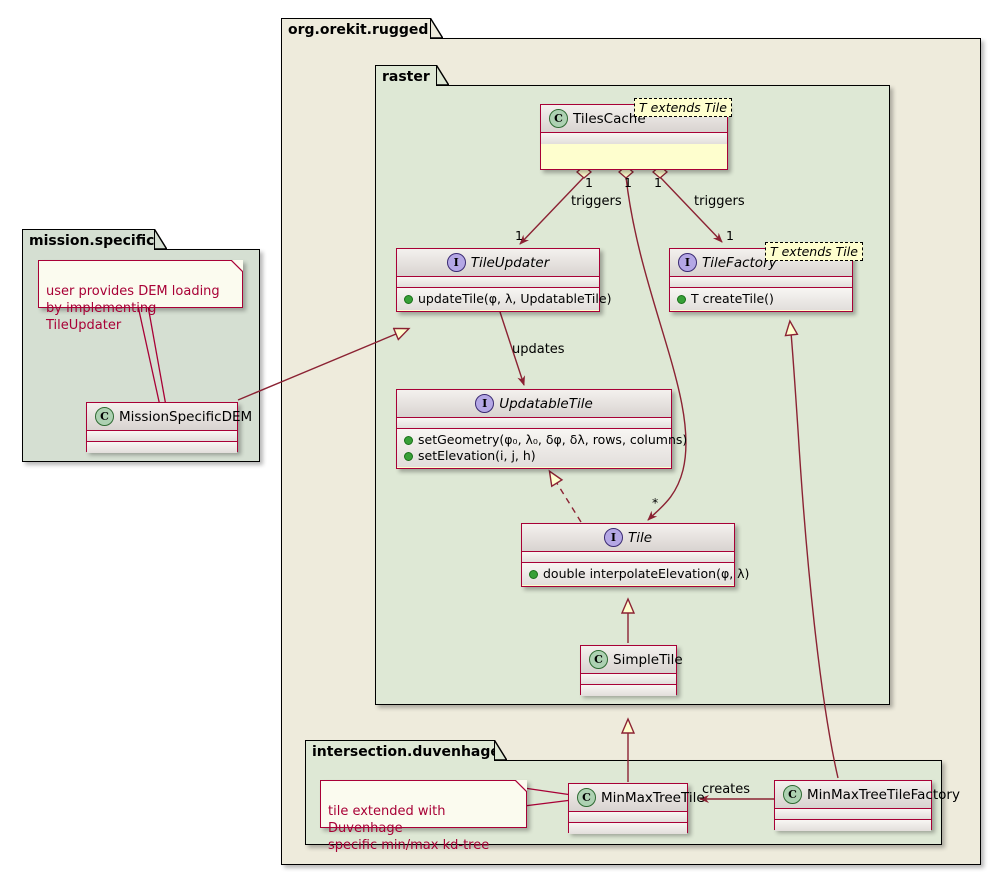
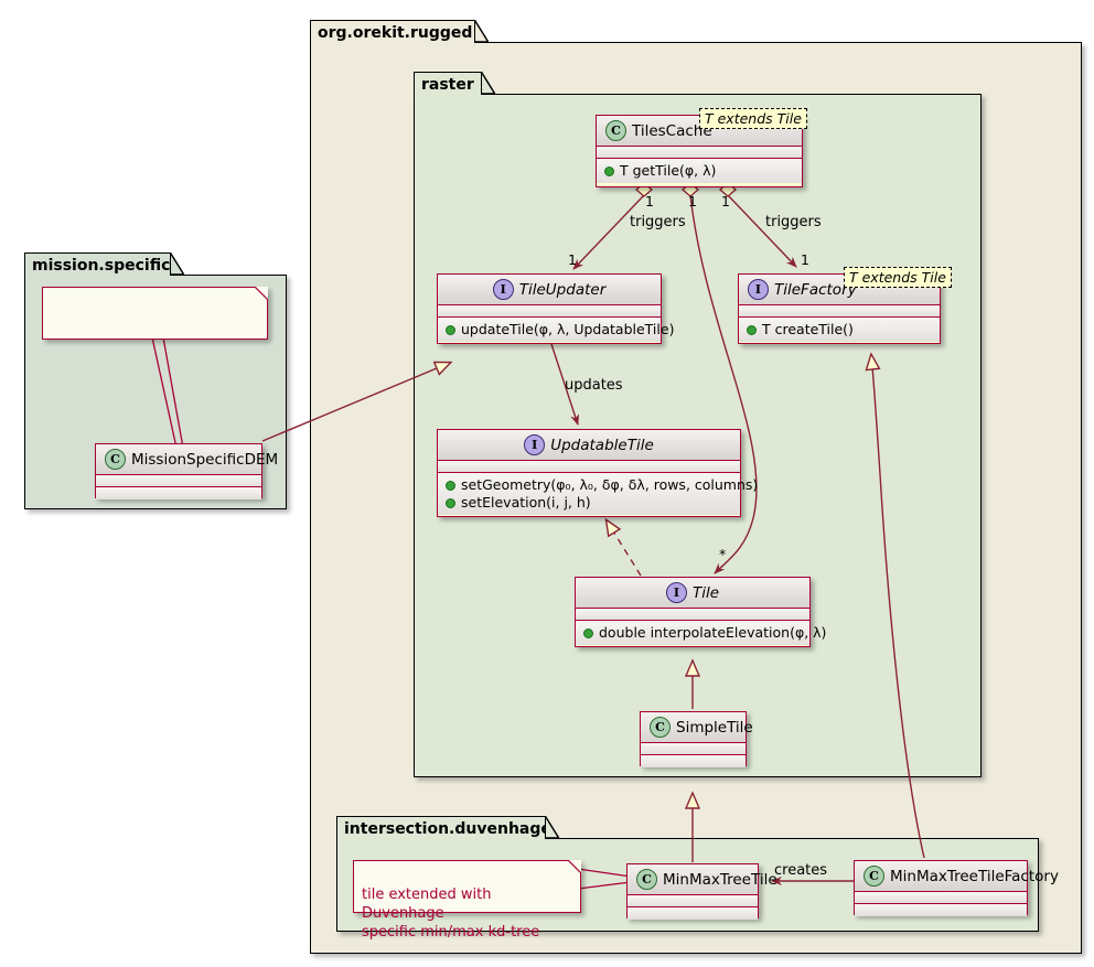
  org.orekit.rugged
  raster
  mission.specific
  intersection.duvenhag
  1
  1
  1
  triggers
  triggers
  1
  1
  *
  updates
  creates
  C
  TilesCache
+ T getTile(φ, λ)
  T extends Tile
  I
  TileUpdater
  updateTile(φ, λ, UpdatableTile)
  I
  TileFactory
  T createTile()
  T extends Tile
  I
  UpdatableTile
  setGeometry(φ₀, λ₀, δφ, δλ, rows, columns)
  setElevation(i, j, h)
  I
  Tile
  double interpolateElevation(φ, λ)
  C
  SimpleTile
  C
  MissionSpecificDEM
  C
  MinMaxTreeTile
  C
  MinMaxTreeTileFactory
- user provides DEM loading
- by implementing TileUpdater
  tile extended with Duvenhage
  specific min/max kd-tree
